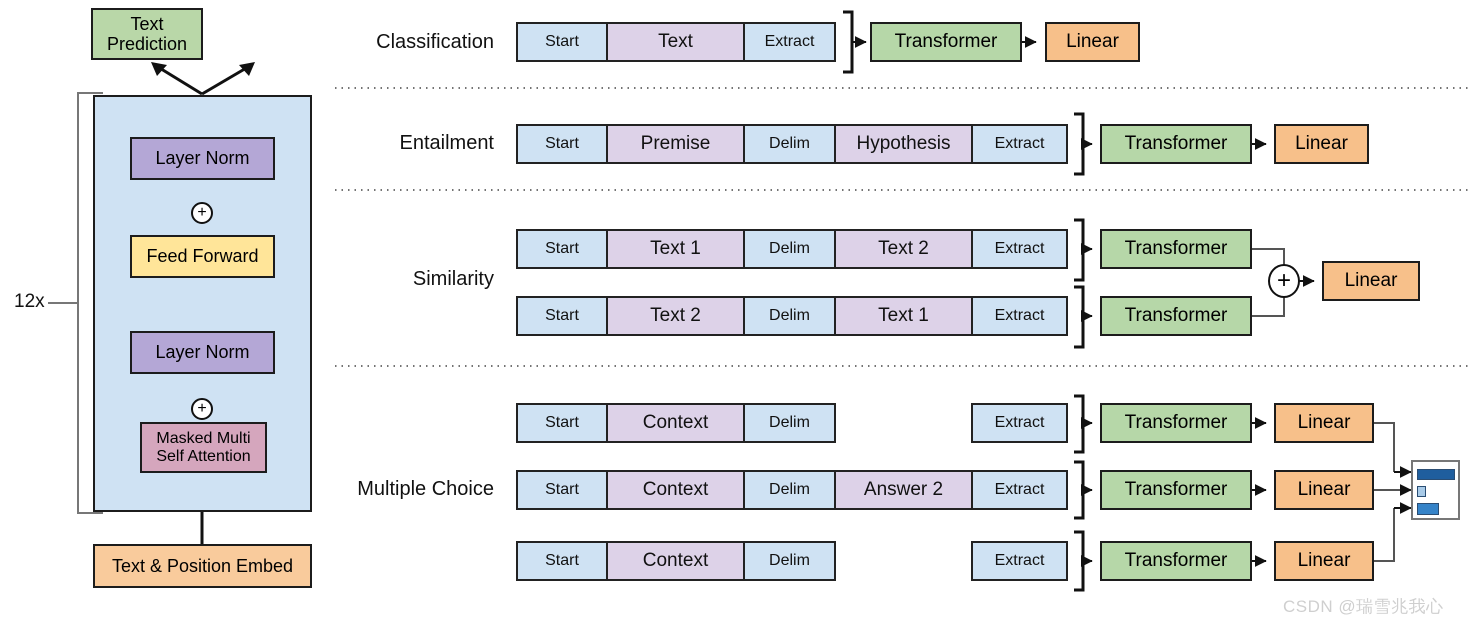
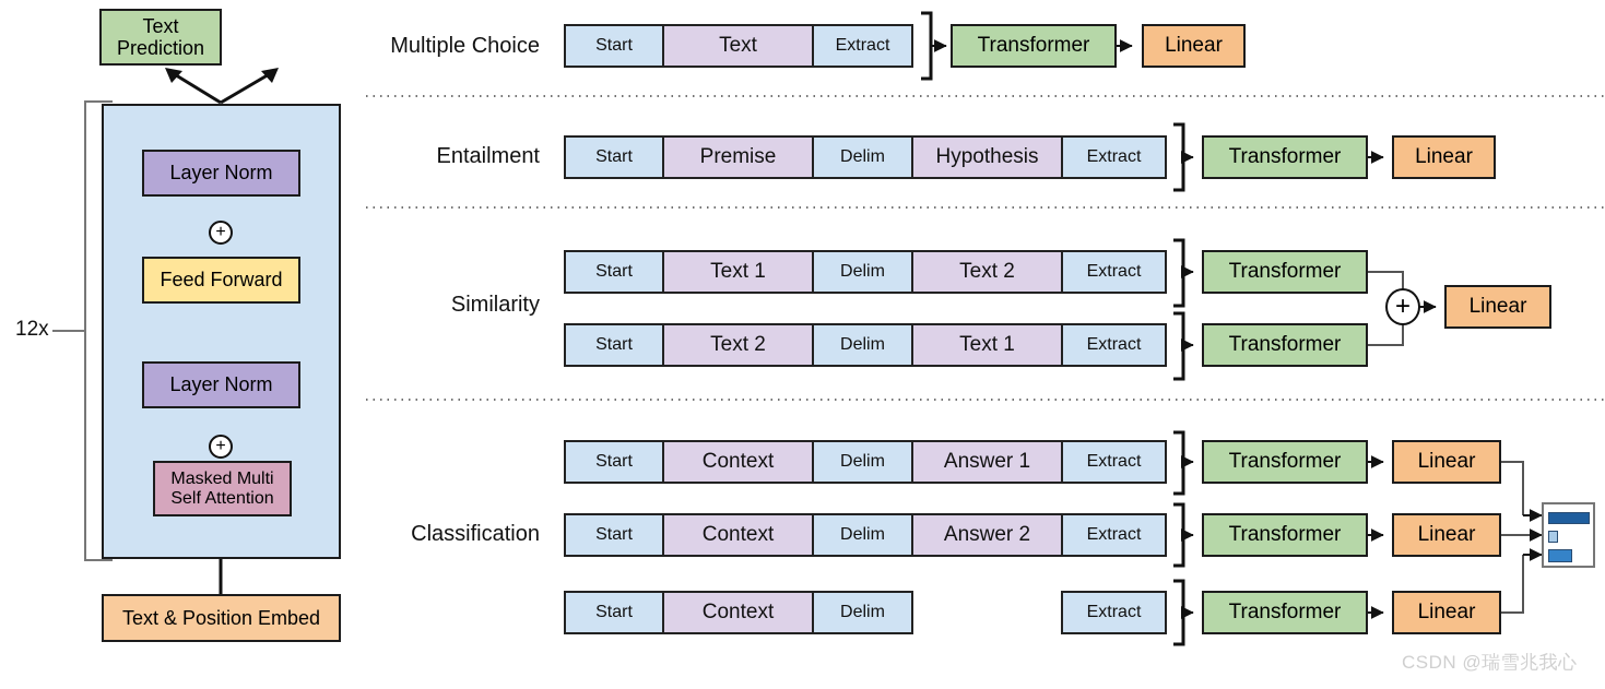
  12x
  Text
  Prediction
  Layer Norm
  +
  Feed Forward
  Layer Norm
  +
  Masked Multi
  Self Attention
  Text & Position Embed
- Classification
+ Multiple Choice
  Entailment
  Similarity
- Multiple Choice
+ Classification
  Start
  Text
  Extract
  Transformer
  Linear
  Start
  Premise
  Delim
  Hypothesis
  Extract
  Transformer
  Linear
  Start
  Text 1
  Delim
  Text 2
  Extract
  Transformer
  Start
  Text 2
  Delim
  Text 1
  Extract
  Transformer
  +
  Linear
  Start
  Context
  Delim
+ Answer 1
  Extract
  Transformer
  Linear
  Start
  Context
  Delim
  Answer 2
  Extract
  Transformer
  Linear
  Start
  Context
  Delim
  Extract
  Transformer
  Linear
  CSDN @瑞雪兆我心
